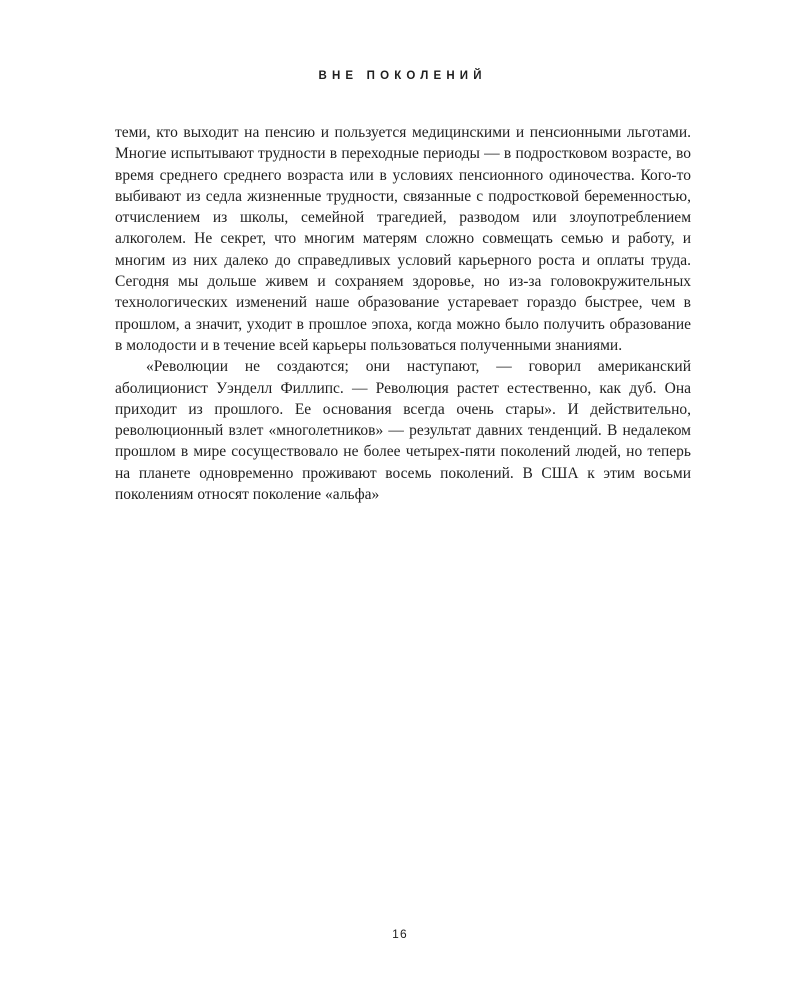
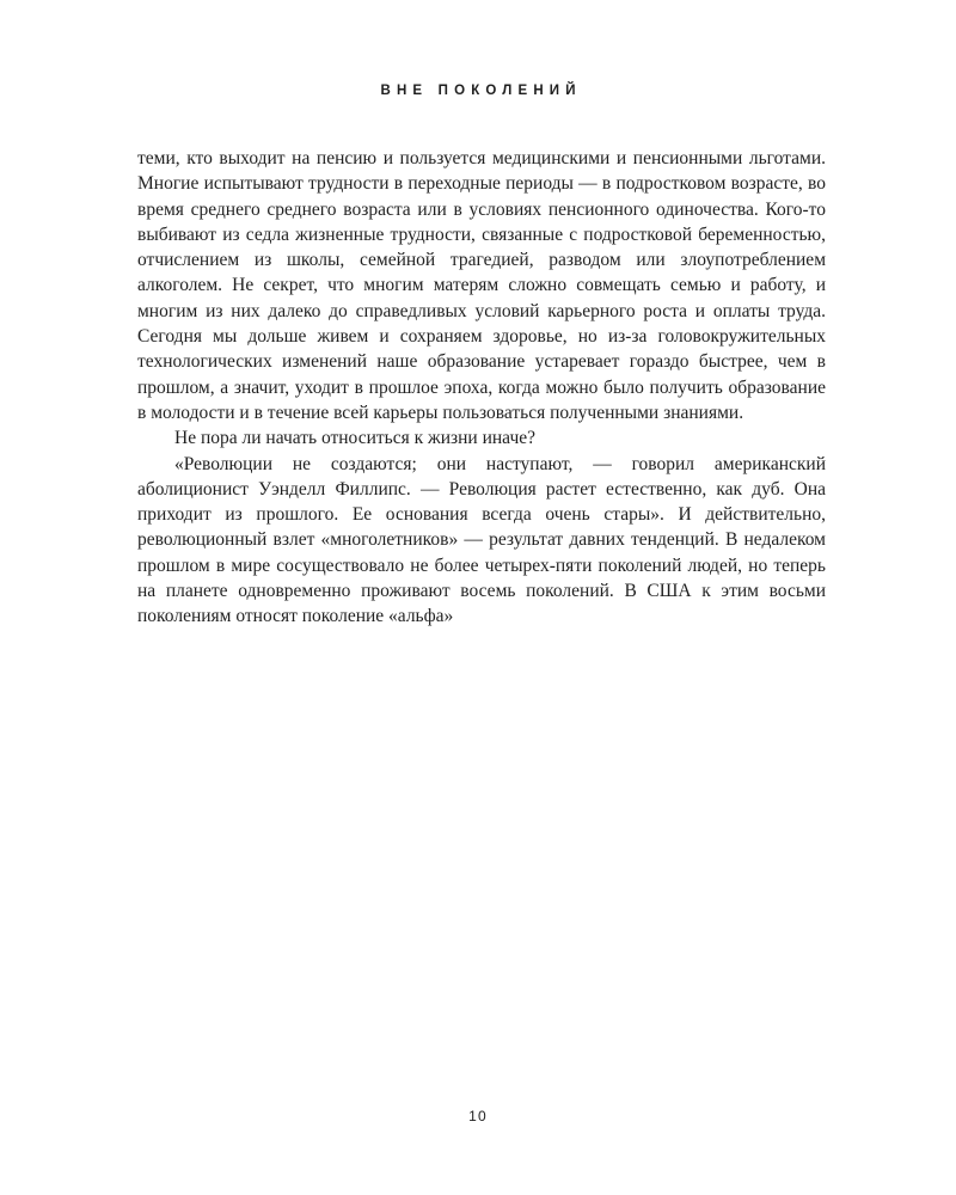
  ВНЕ ПОКОЛЕНИЙ
  теми, кто выходит на пенсию и пользуется медицинскими и пенсионными льготами. Многие испытывают трудности в переходные периоды — в подростковом возрасте, во время среднего среднего возраста или в условиях пенсионного одиночества. Кого-то выбивают из седла жизненные трудности, связанные с подростковой беременностью, отчислением из школы, семейной трагедией, разводом или злоупотреблением алкоголем. Не секрет, что многим матерям сложно совмещать семью и работу, и многим из них далеко до справедливых условий карьерного роста и оплаты труда. Сегодня мы дольше живем и сохраняем здоровье, но из-за головокружительных технологических изменений наше образование устаревает гораздо быстрее, чем в прошлом, а значит, уходит в прошлое эпоха, когда можно было получить образование в молодости и в течение всей карьеры пользоваться полученными знаниями.
+ Не пора ли начать относиться к жизни иначе?
  «Революции не создаются; они наступают, — говорил американский аболиционист Уэнделл Филлипс. — Революция растет естественно, как дуб. Она приходит из прошлого. Ее основания всегда очень стары». И действительно, революционный взлет «многолетников» — результат давних тенденций. В недалеком прошлом в мире сосуществовало не более четырех-пяти поколений людей, но теперь на планете одновременно проживают восемь поколений. В США к этим восьми поколениям относят поколение «альфа»
- 16
+ 10
